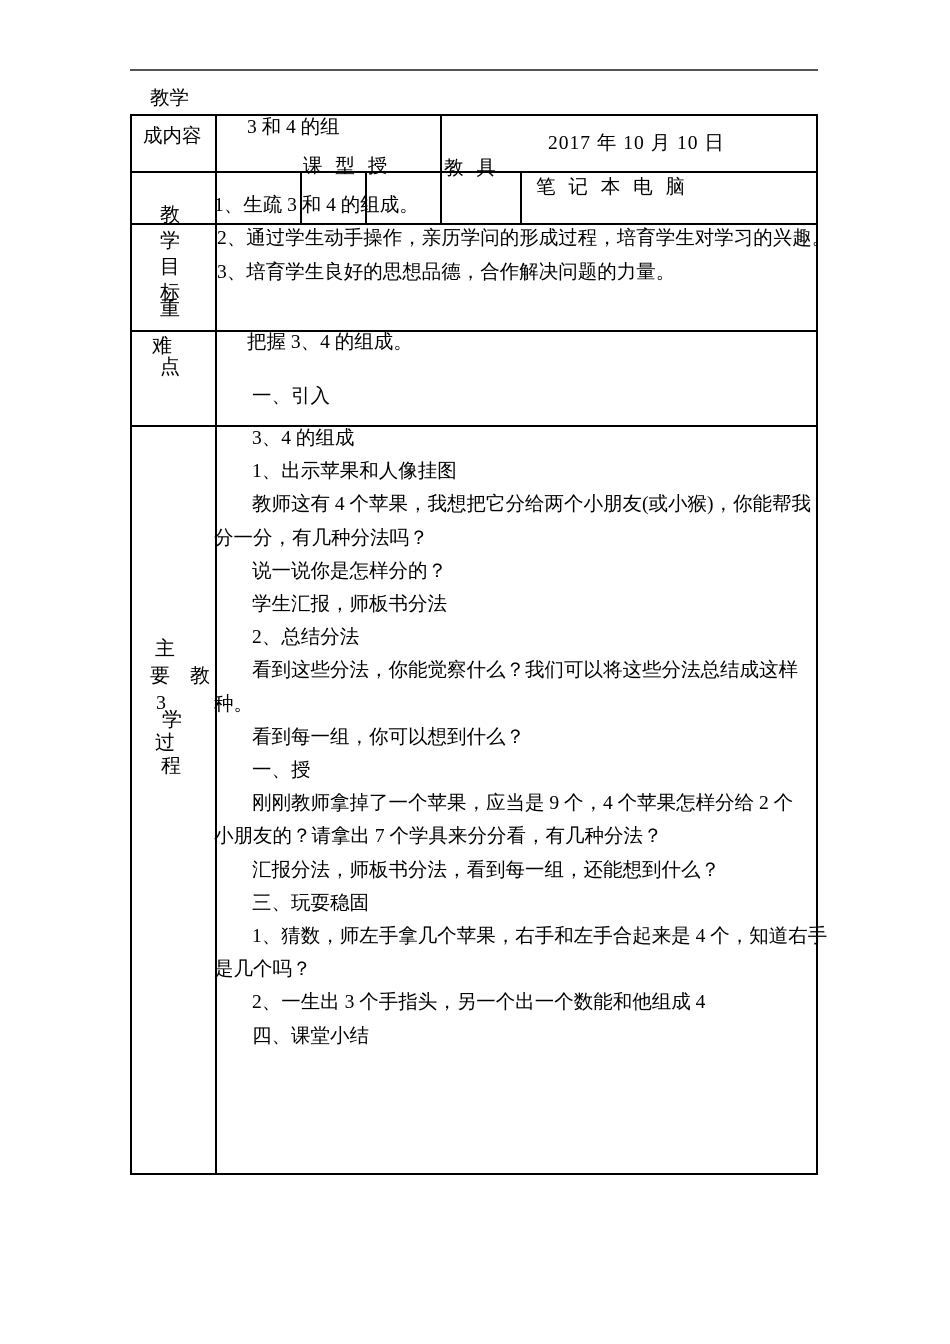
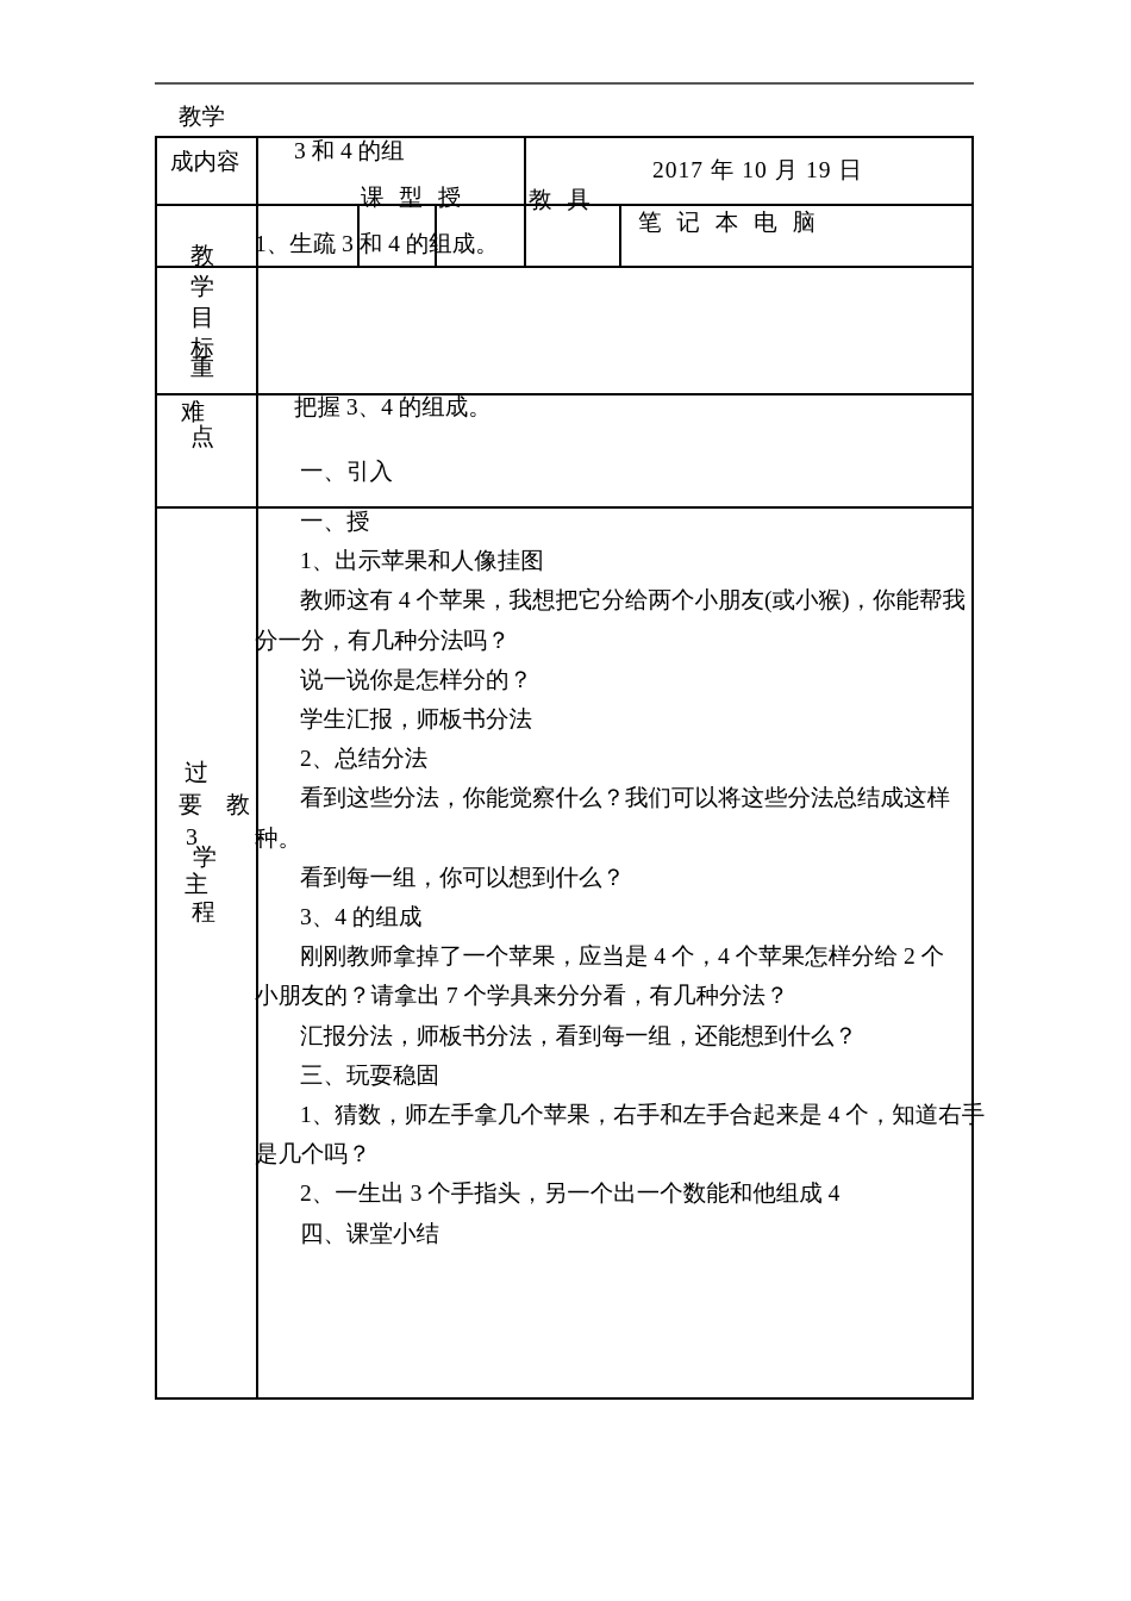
  教学
  成内容
  3 和 4 的组
- 2017 年 10 月 10 日
+ 2017 年 10 月 19 日
  课 型 授
  教 具
  笔 记 本 电 脑
  教
  学
  目
  标
  1、生疏 3 和 4 的组成。
- 2、通过学生动手操作，亲历学问的形成过程，培育学生对学习的兴趣。
- 3、培育学生良好的思想品德，合作解决问题的力量。
  重
  难
  点
  把握 3、4 的组成。
  一、引入
- 主
+ 过
  要 教
  3
  学
- 过
+ 主
  程
- 3、4 的组成
+ 一、授
  1、出示苹果和人像挂图
  教师这有 4 个苹果，我想把它分给两个小朋友(或小猴)，你能帮我
  分一分，有几种分法吗？
  说一说你是怎样分的？
  学生汇报，师板书分法
  2、总结分法
  看到这些分法，你能觉察什么？我们可以将这些分法总结成这样
  种。
  看到每一组，你可以想到什么？
- 一、授
+ 3、4 的组成
- 刚刚教师拿掉了一个苹果，应当是 9 个，4 个苹果怎样分给 2 个
+ 刚刚教师拿掉了一个苹果，应当是 4 个，4 个苹果怎样分给 2 个
  小朋友的？请拿出 7 个学具来分分看，有几种分法？
  汇报分法，师板书分法，看到每一组，还能想到什么？
  三、玩耍稳固
  1、猜数，师左手拿几个苹果，右手和左手合起来是 4 个，知道右手
  是几个吗？
  2、一生出 3 个手指头，另一个出一个数能和他组成 4
  四、课堂小结
